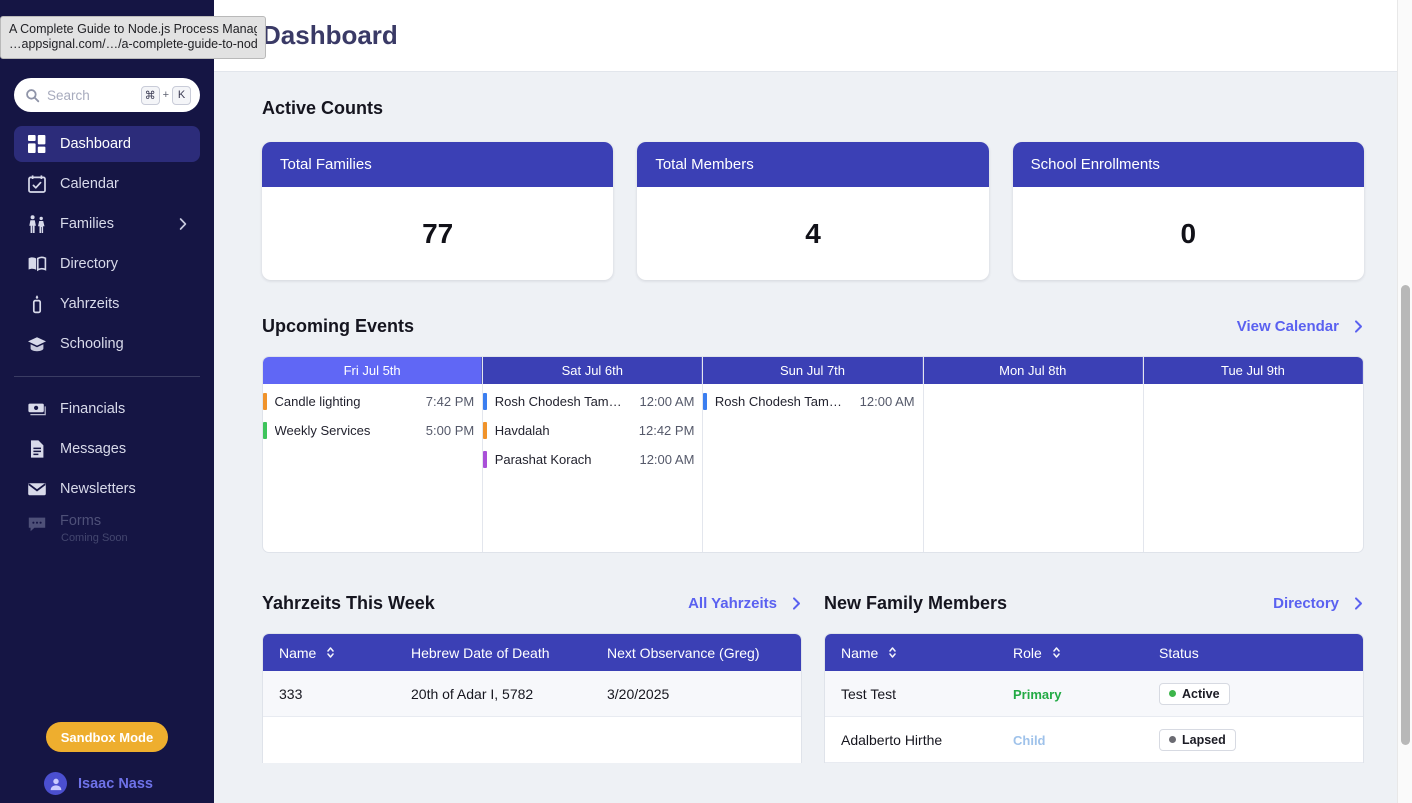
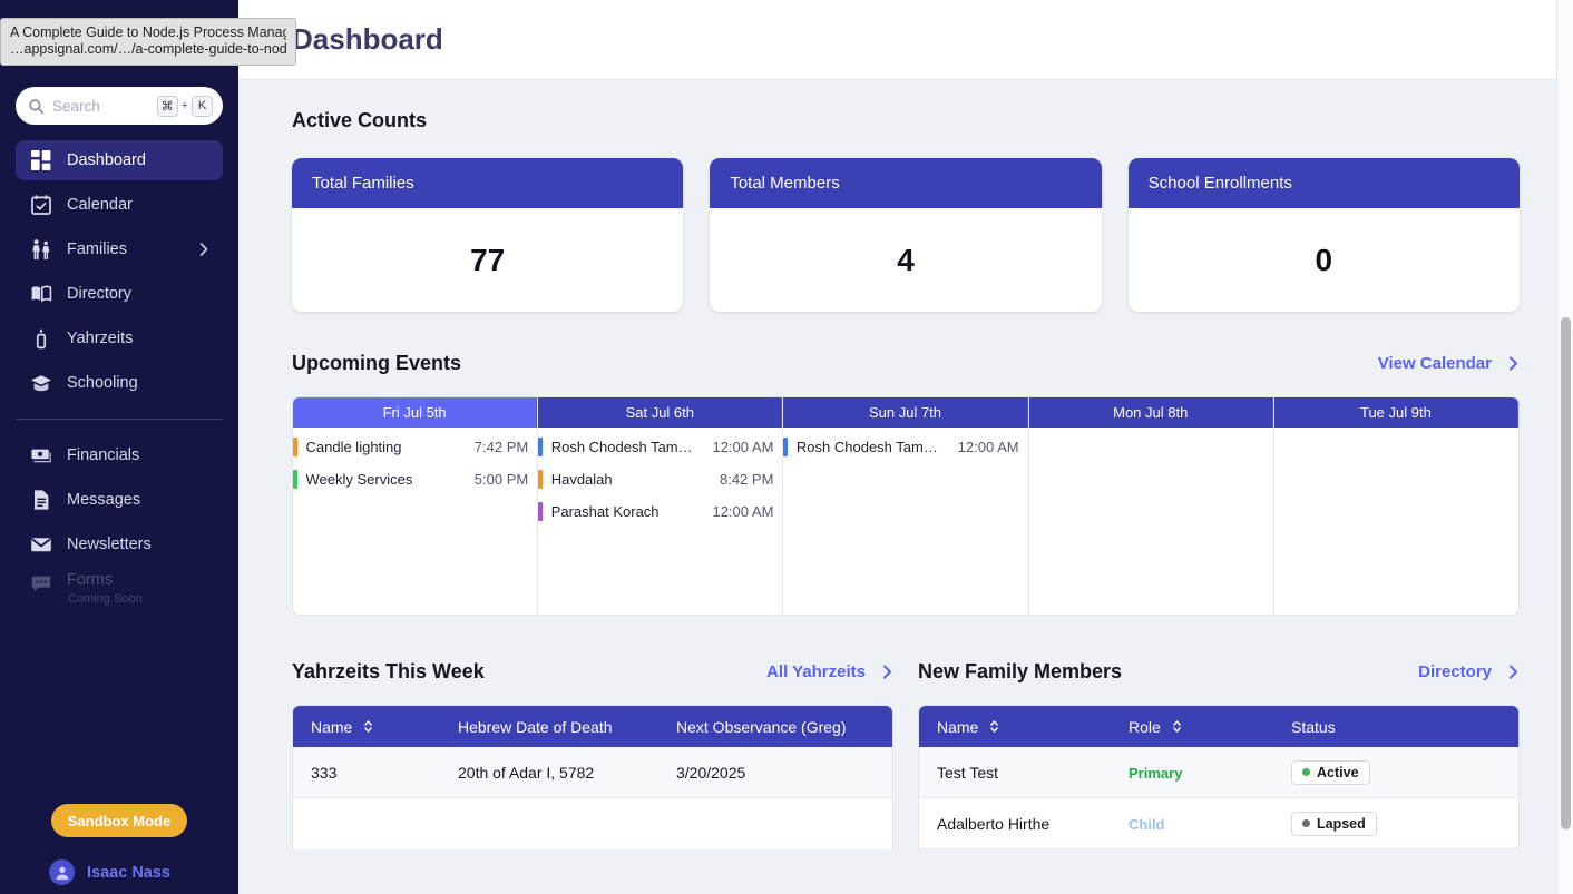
  Search
  ⌘
  +
  K
  Dashboard
  Calendar
  Families
  Directory
  Yahrzeits
  Schooling
  Financials
  Messages
  Newsletters
  Forms
  Coming Soon
  Sandbox Mode
  Isaac Nass
  Dashboard
  Active Counts
  Total Families
  77
  Total Members
  4
  School Enrollments
  0
  Upcoming Events
  View Calendar
  Fri Jul 5th
  Candle lighting
  7:42 PM
  Weekly Services
  5:00 PM
  Sat Jul 6th
  Rosh Chodesh Tam…
  12:00 AM
  Havdalah
- 12:42 PM
+ 8:42 PM
  Parashat Korach
  12:00 AM
  Sun Jul 7th
  Rosh Chodesh Tam…
  12:00 AM
  Mon Jul 8th
  Tue Jul 9th
  Yahrzeits This Week
  All Yahrzeits
  Name
  Hebrew Date of Death
  Next Observance (Greg)
  333
  20th of Adar I, 5782
  3/20/2025
  New Family Members
  Directory
  Name
  Role
  Status
  Test Test
  Primary
  Active
  Adalberto Hirthe
  Child
  Lapsed
  A Complete Guide to Node.js Process Mana
  …appsignal.com/…/a-complete-guide-to-nod
